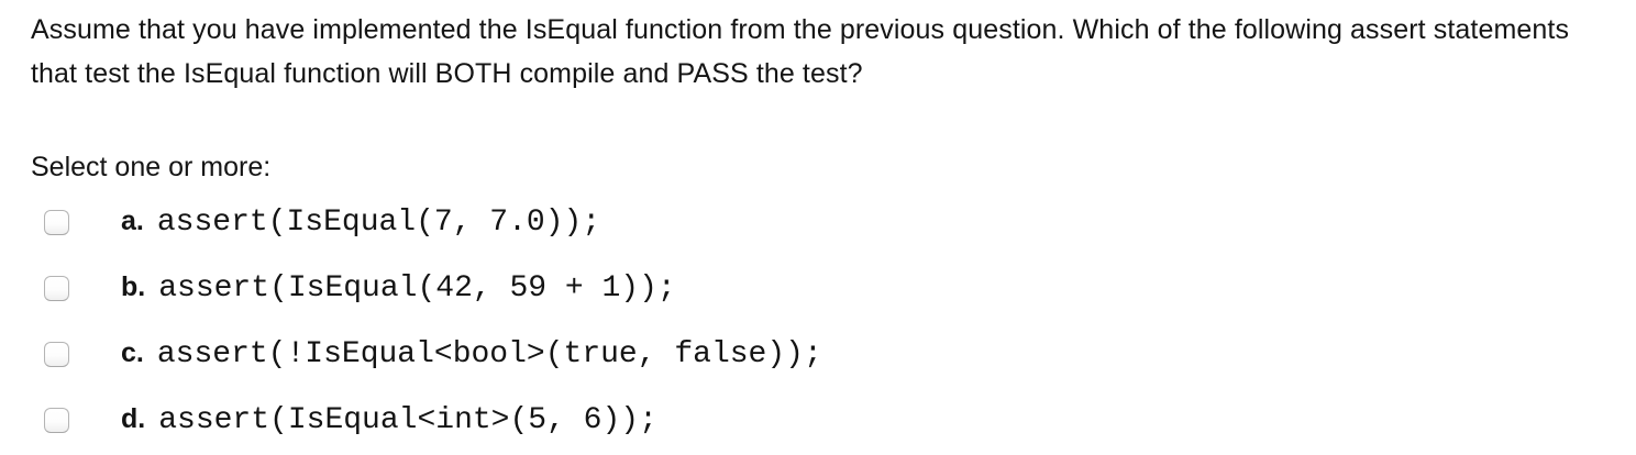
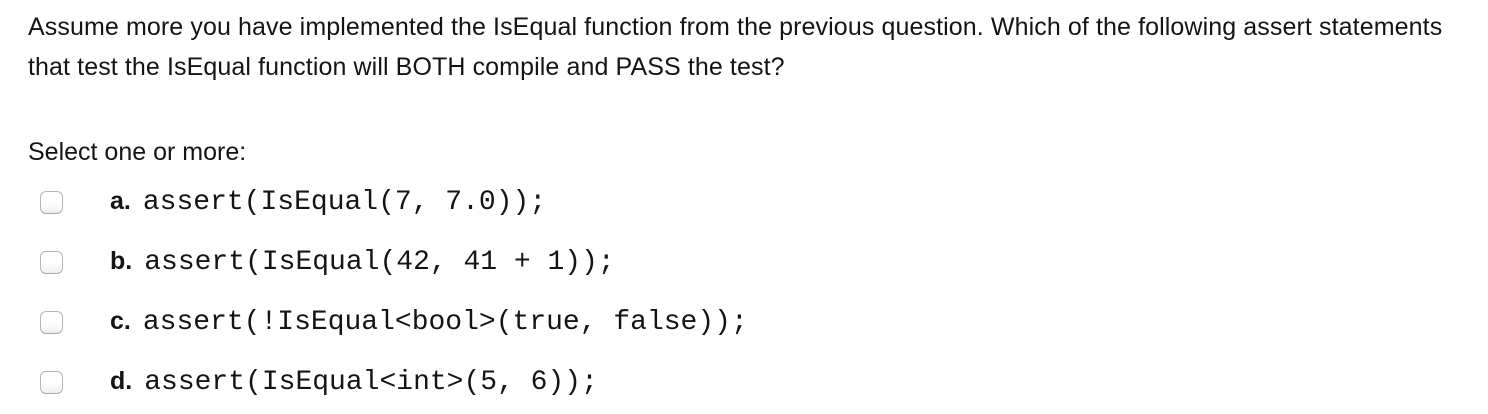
- Assume that you have implemented the IsEqual function from the previous question. Which of the following assert statements that test the IsEqual function will BOTH compile and PASS the test?
+ Assume more you have implemented the IsEqual function from the previous question. Which of the following assert statements that test the IsEqual function will BOTH compile and PASS the test?
  Select one or more:
  a.
  assert(IsEqual(7, 7.0));
  b.
- assert(IsEqual(42, 59 + 1));
+ assert(IsEqual(42, 41 + 1));
  c.
  assert(!IsEqual<bool>(true, false));
  d.
  assert(IsEqual<int>(5, 6));
